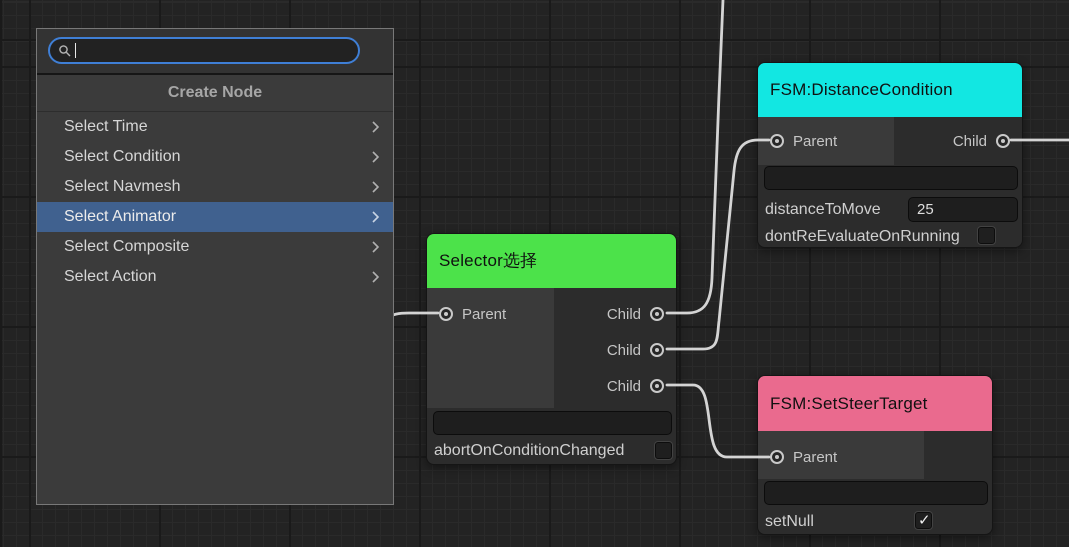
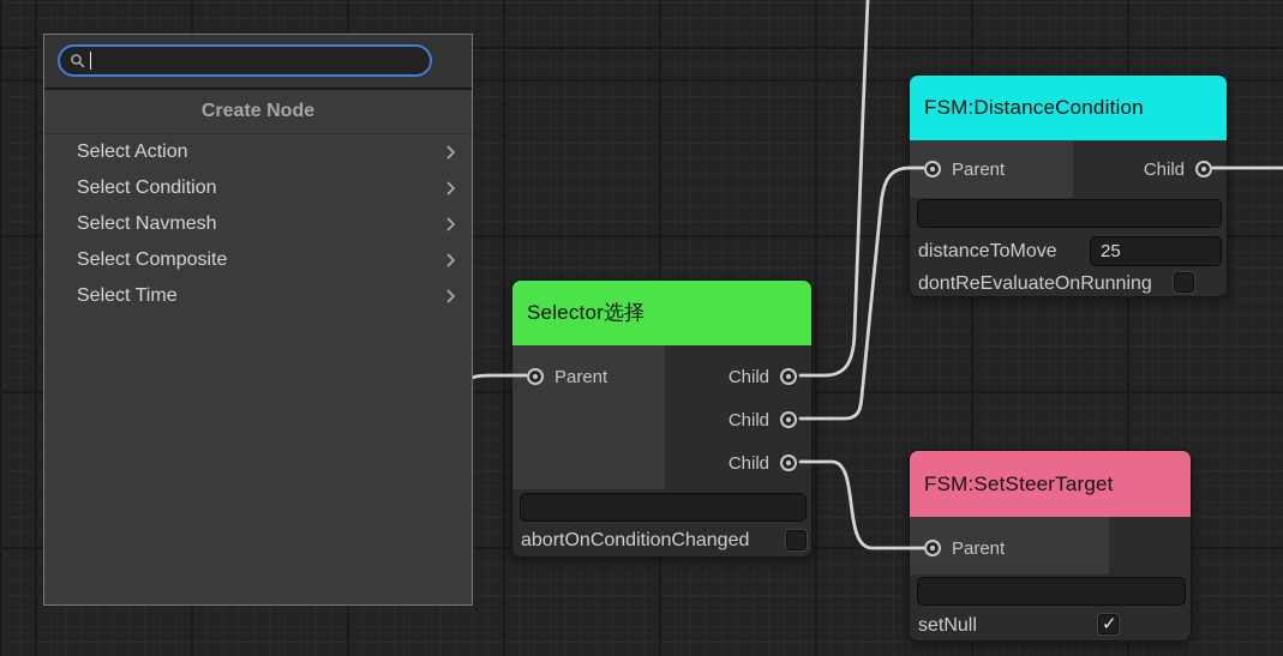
  Selector选择
  Parent
  Child
  Child
  Child
  abortOnConditionChanged
  FSM:DistanceCondition
  Parent
  Child
  distanceToMove
  25
  dontReEvaluateOnRunning
  FSM:SetSteerTarget
  Parent
  setNull
  Create Node
- Select Time
+ Select Action
  Select Condition
  Select Navmesh
- Select Animator
  Select Composite
- Select Action
+ Select Time
